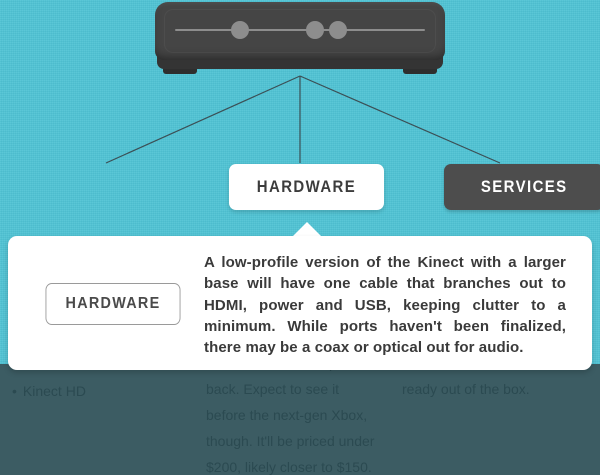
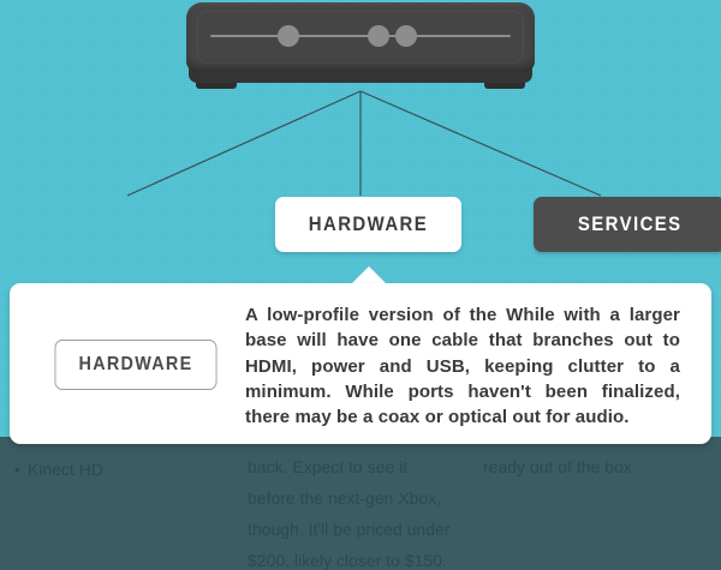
  HARDWARE
  SERVICES
  HARDWARE
- A low-profile version of the Kinect with a larger base will have one cable that branches out to HDMI, power and USB, keeping clutter to a minimum. While ports haven't been finalized, there may be a coax or optical out for audio.
+ A low-profile version of the While with a larger base will have one cable that branches out to HDMI, power and USB, keeping clutter to a minimum. While ports haven't been finalized, there may be a coax or optical out for audio.
